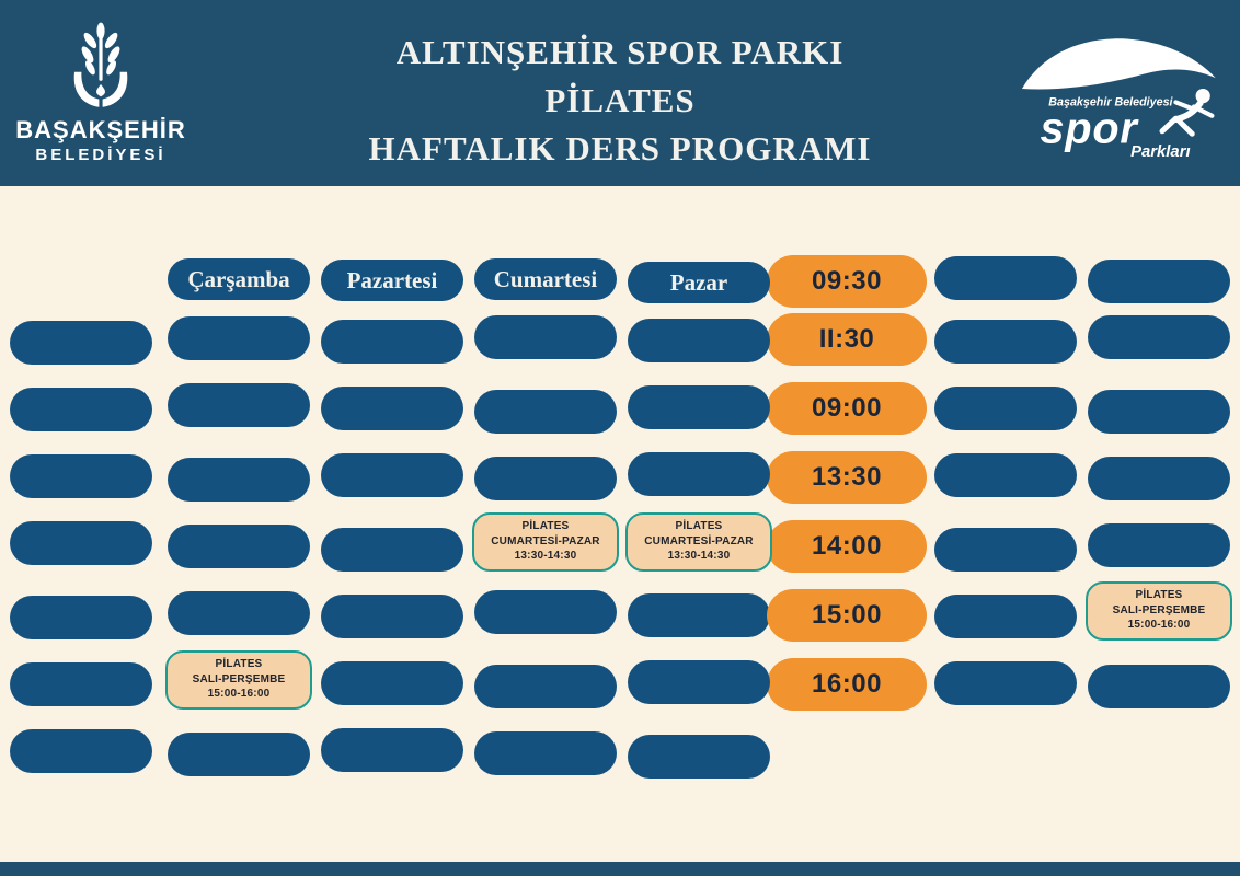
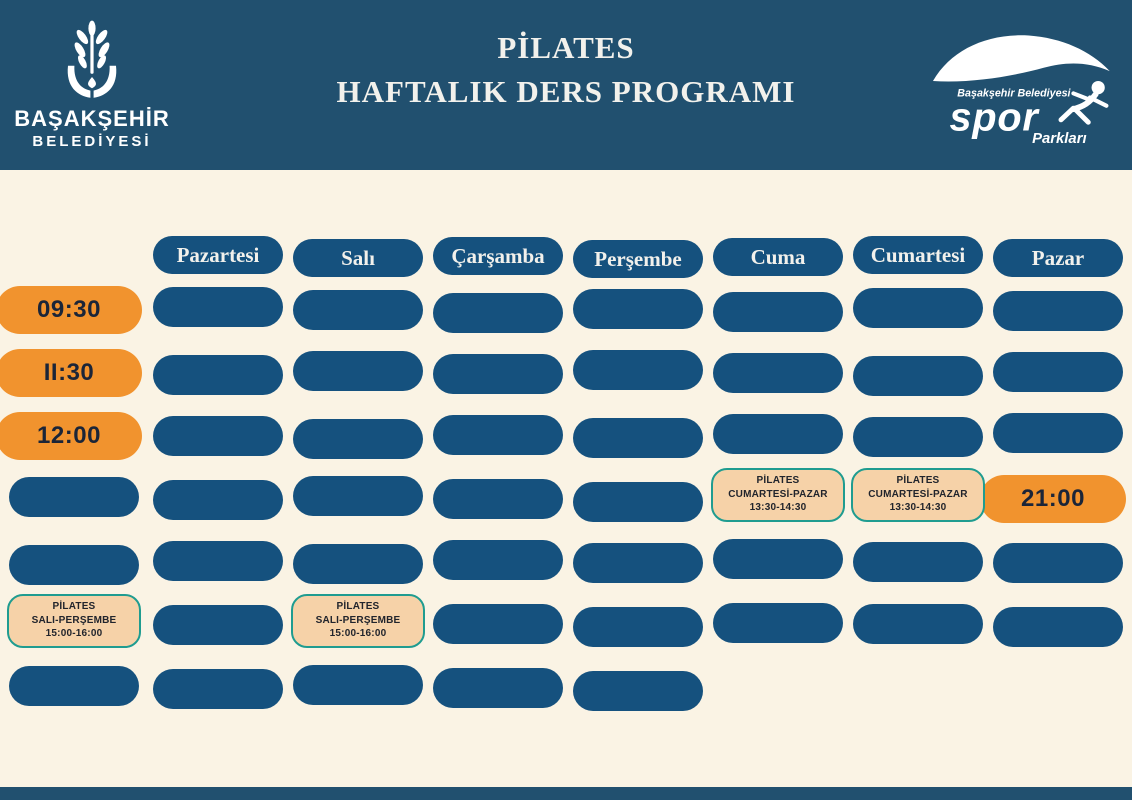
  BAŞAKŞEHİR
  BELEDİYESİ
- ALTINŞEHİR SPOR PARKI
  PİLATES
  HAFTALIK DERS PROGRAMI
  Başakşehir Belediyesi
  spor
  Parkları
- Çarşamba
+ Pazartesi
+ Salı
- Pazartesi
+ Çarşamba
+ Perşembe
+ Cuma
  Cumartesi
  Pazar
  09:30
  II:30
- 09:00
+ 12:00
- 13:30
  PİLATES
  CUMARTESİ-PAZAR
  13:30-14:30
  PİLATES
  CUMARTESİ-PAZAR
  13:30-14:30
- 14:00
+ 21:00
- 15:00
  PİLATES
  SALI-PERŞEMBE
  15:00-16:00
  PİLATES
  SALI-PERŞEMBE
  15:00-16:00
- 16:00
